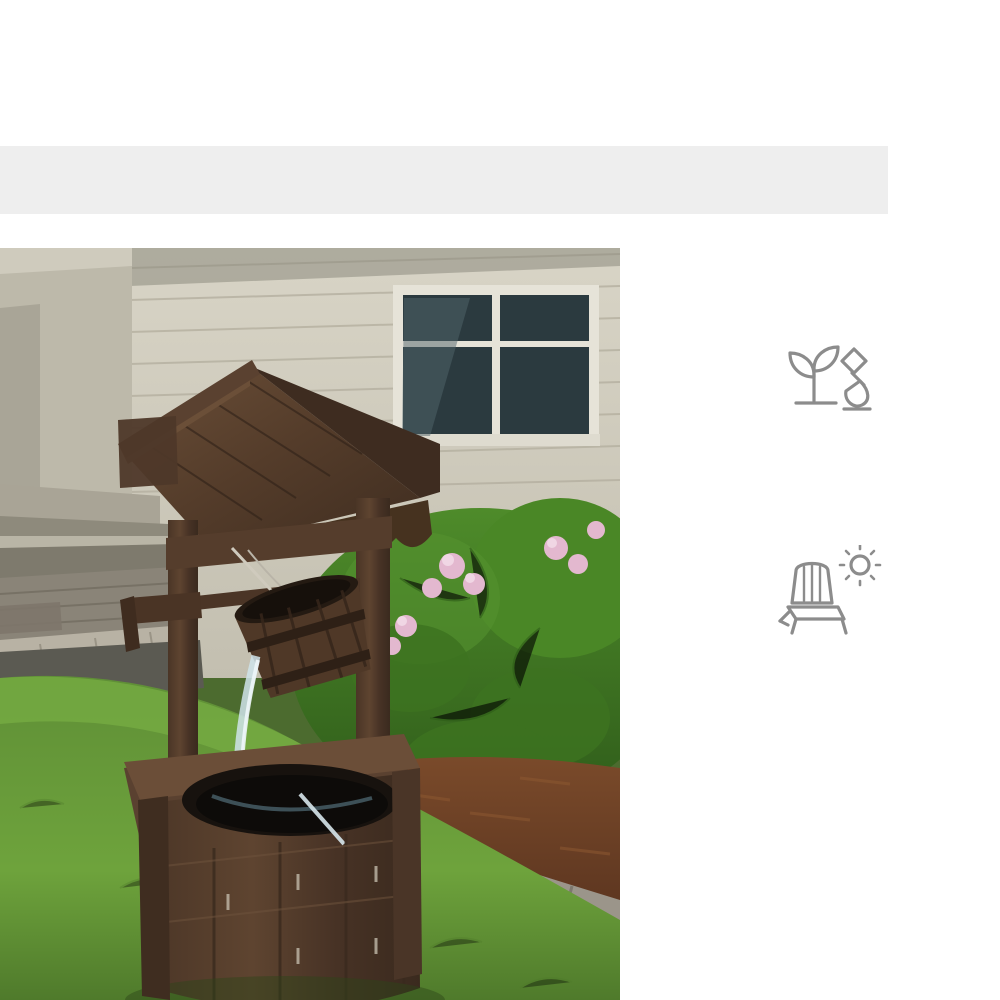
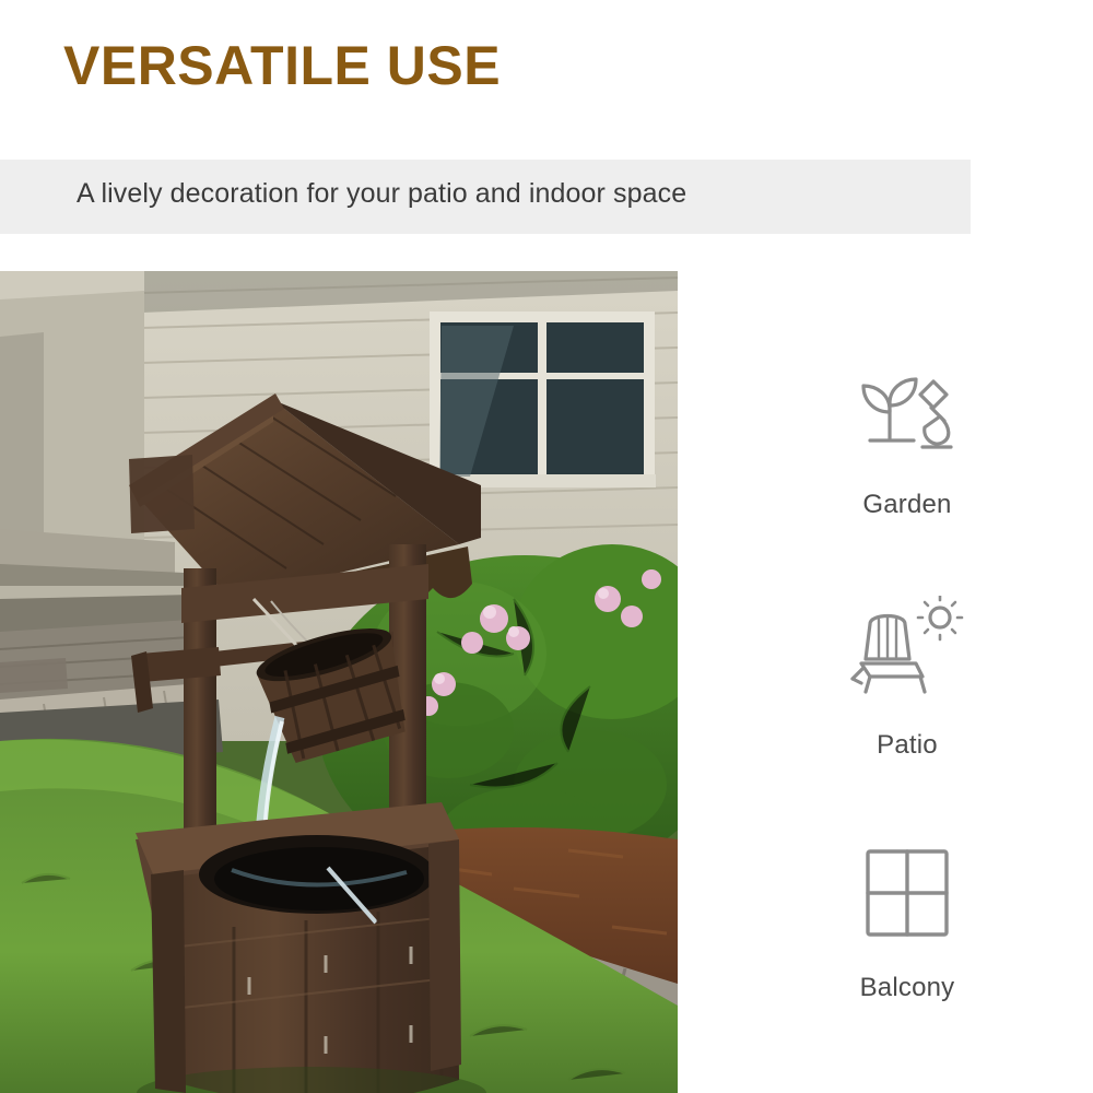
+ VERSATILE USE
+ A lively decoration for your patio and indoor space
+ Garden
+ Patio
+ Balcony
